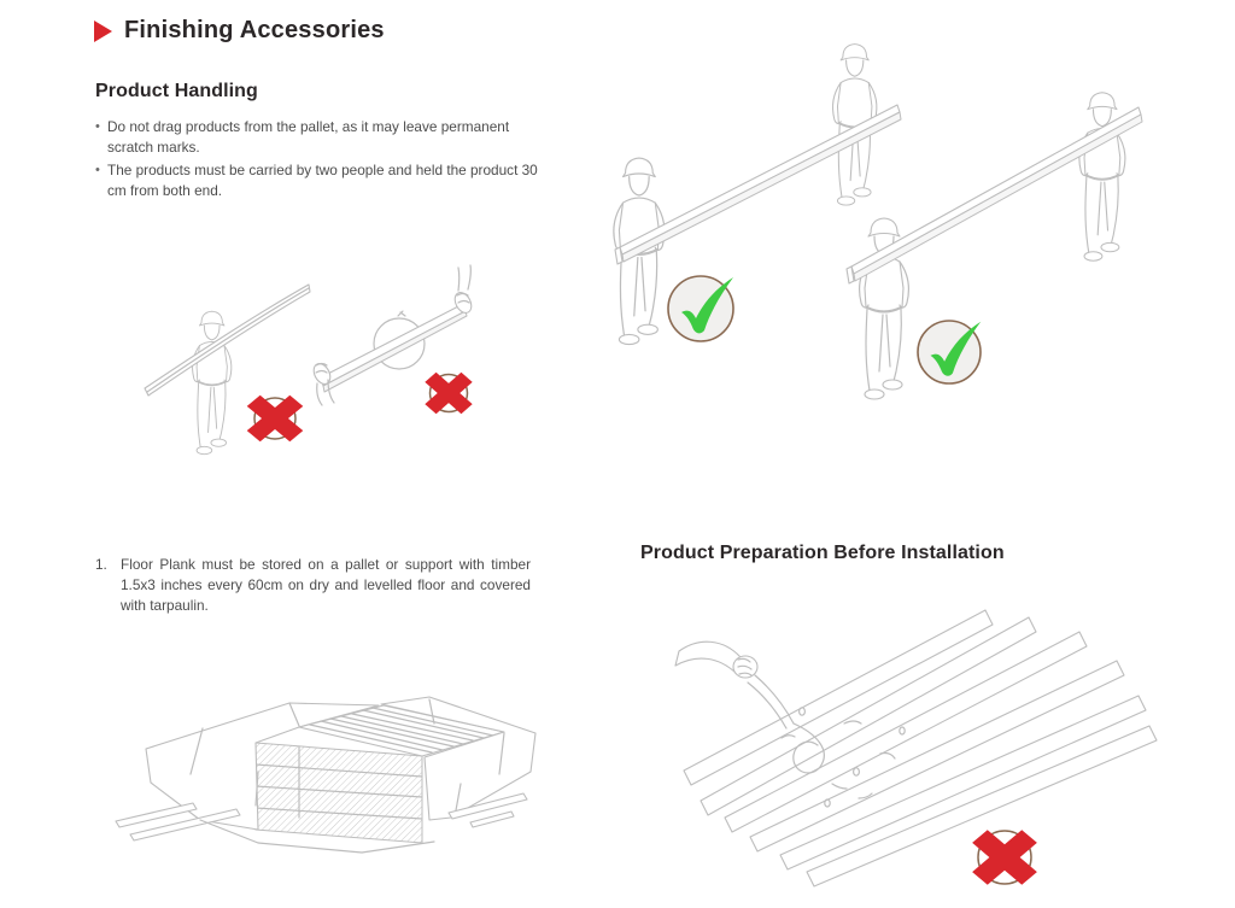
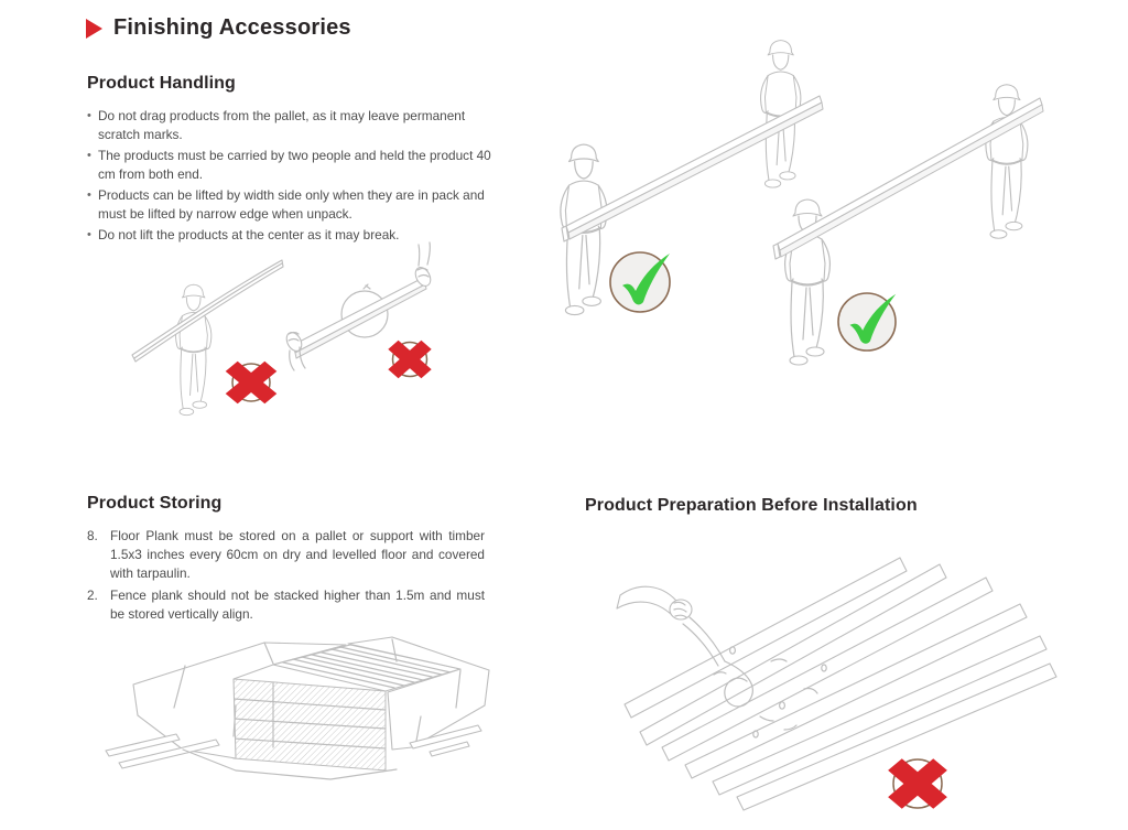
  Finishing Accessories
  Product Handling
  Do not drag products from the pallet, as it may leave permanent scratch marks.
- The products must be carried by two people and held the product 30 cm from both end.
+ The products must be carried by two people and held the product 40 cm from both end.
+ Products can be lifted by width side only when they are in pack and must be lifted by narrow edge when unpack.
+ Do not lift the products at the center as it may break.
+ Product Storing
- 1.
+ 8.
  Floor Plank must be stored on a pallet or support with timber 1.5x3 inches every 60cm on dry and levelled floor and covered with tarpaulin.
+ 2.
+ Fence plank should not be stacked higher than 1.5m and must be stored vertically align.
  Product Preparation Before Installation
